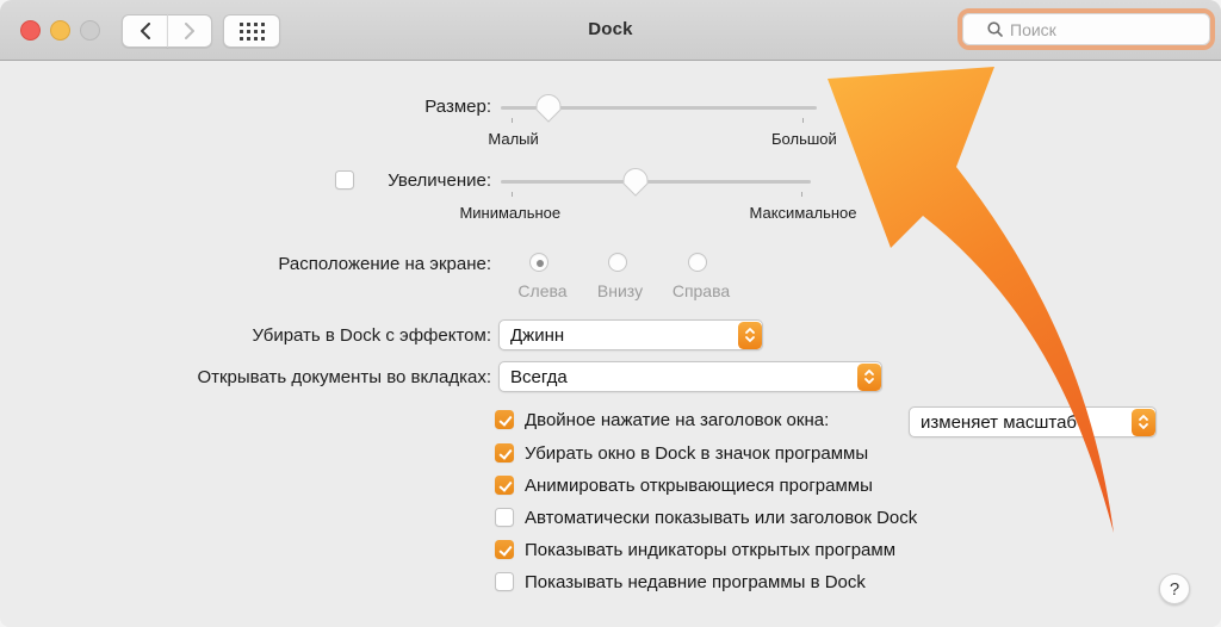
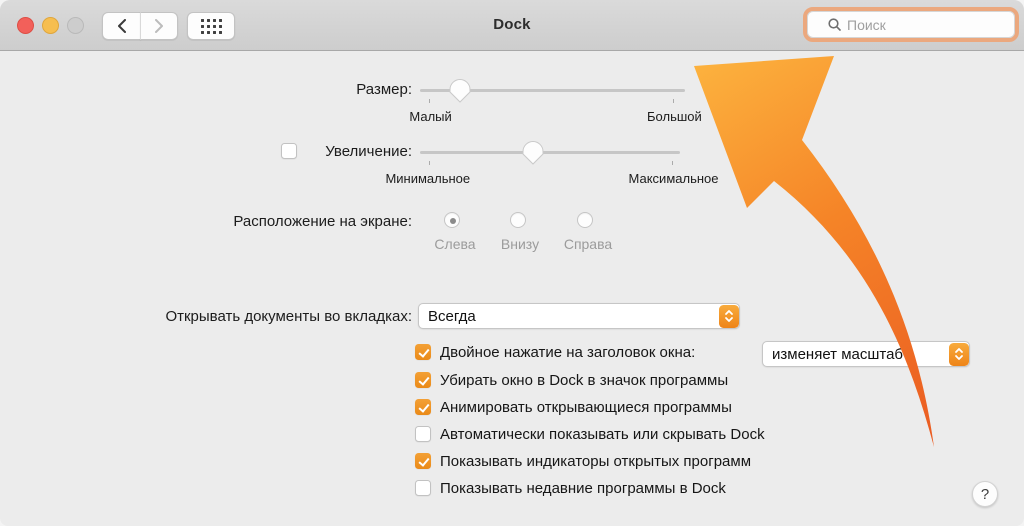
  Dock
  Поиск
  Размер:
  Малый
  Большой
  Увеличение:
  Минимальное
  Максимальное
  Расположение на экране:
  Слева
  Внизу
  Справа
- Убирать в Dock с эффектом:
- Джинн
  Открывать документы во вкладках:
  Всегда
  Двойное нажатие на заголовок окна:
  изменяет масштаб
  Убирать окно в Dock в значок программы
  Анимировать открывающиеся программы
- Автоматически показывать или заголовок Dock
+ Автоматически показывать или скрывать Dock
  Показывать индикаторы открытых программ
  Показывать недавние программы в Dock
  ?
